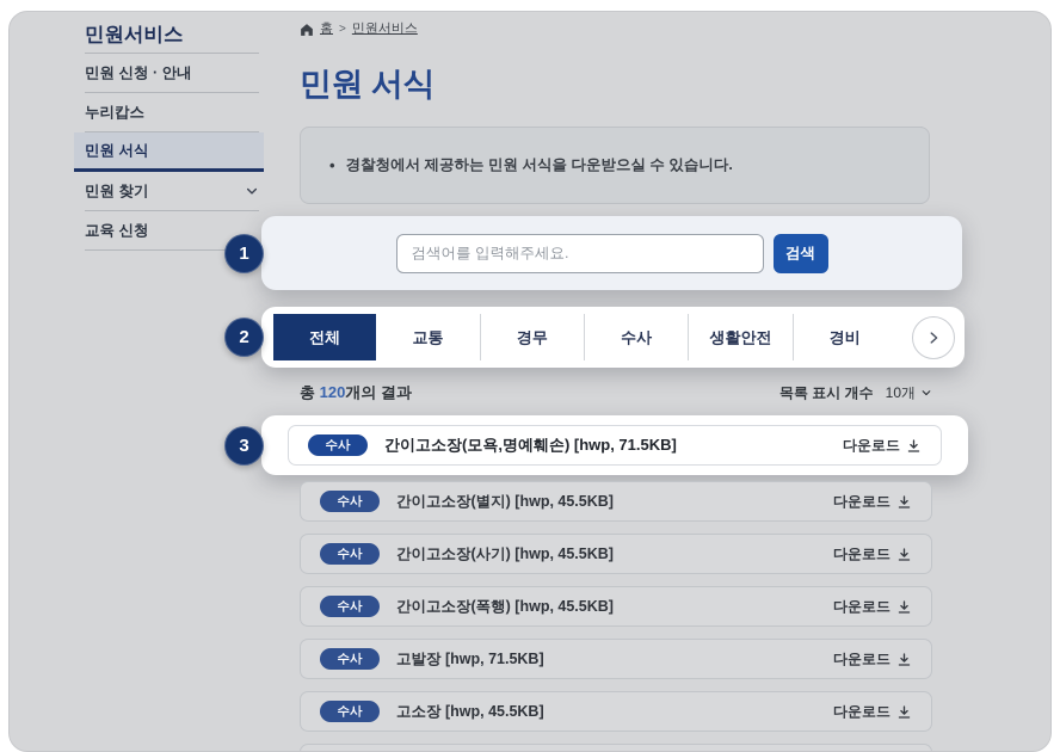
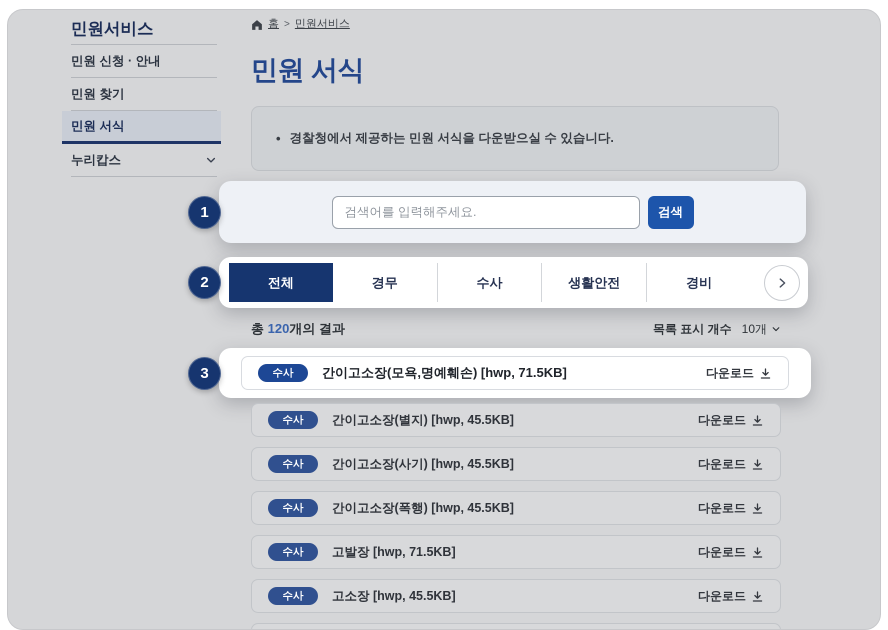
  민원서비스
  민원 신청 · 안내
- 누리캅스
+ 민원 찾기
  민원 서식
- 민원 찾기
+ 누리캅스
- 교육 신청
  홈
  >
  민원서비스
  민원 서식
  •
  경찰청에서 제공하는 민원 서식을 다운받으실 수 있습니다.
  검색어를 입력해주세요.
  검색
  전체
- 교통
  경무
  수사
  생활안전
  경비
  총 120개의 결과
  목록 표시 개수
  10개
  수사
  간이고소장(모욕,명예훼손) [hwp, 71.5KB]
  다운로드
  수사
  간이고소장(별지) [hwp, 45.5KB]
  다운로드
  수사
  간이고소장(사기) [hwp, 45.5KB]
  다운로드
  수사
  간이고소장(폭행) [hwp, 45.5KB]
  다운로드
  수사
  고발장 [hwp, 71.5KB]
  다운로드
  수사
  고소장 [hwp, 45.5KB]
  다운로드
  1
  2
  3
